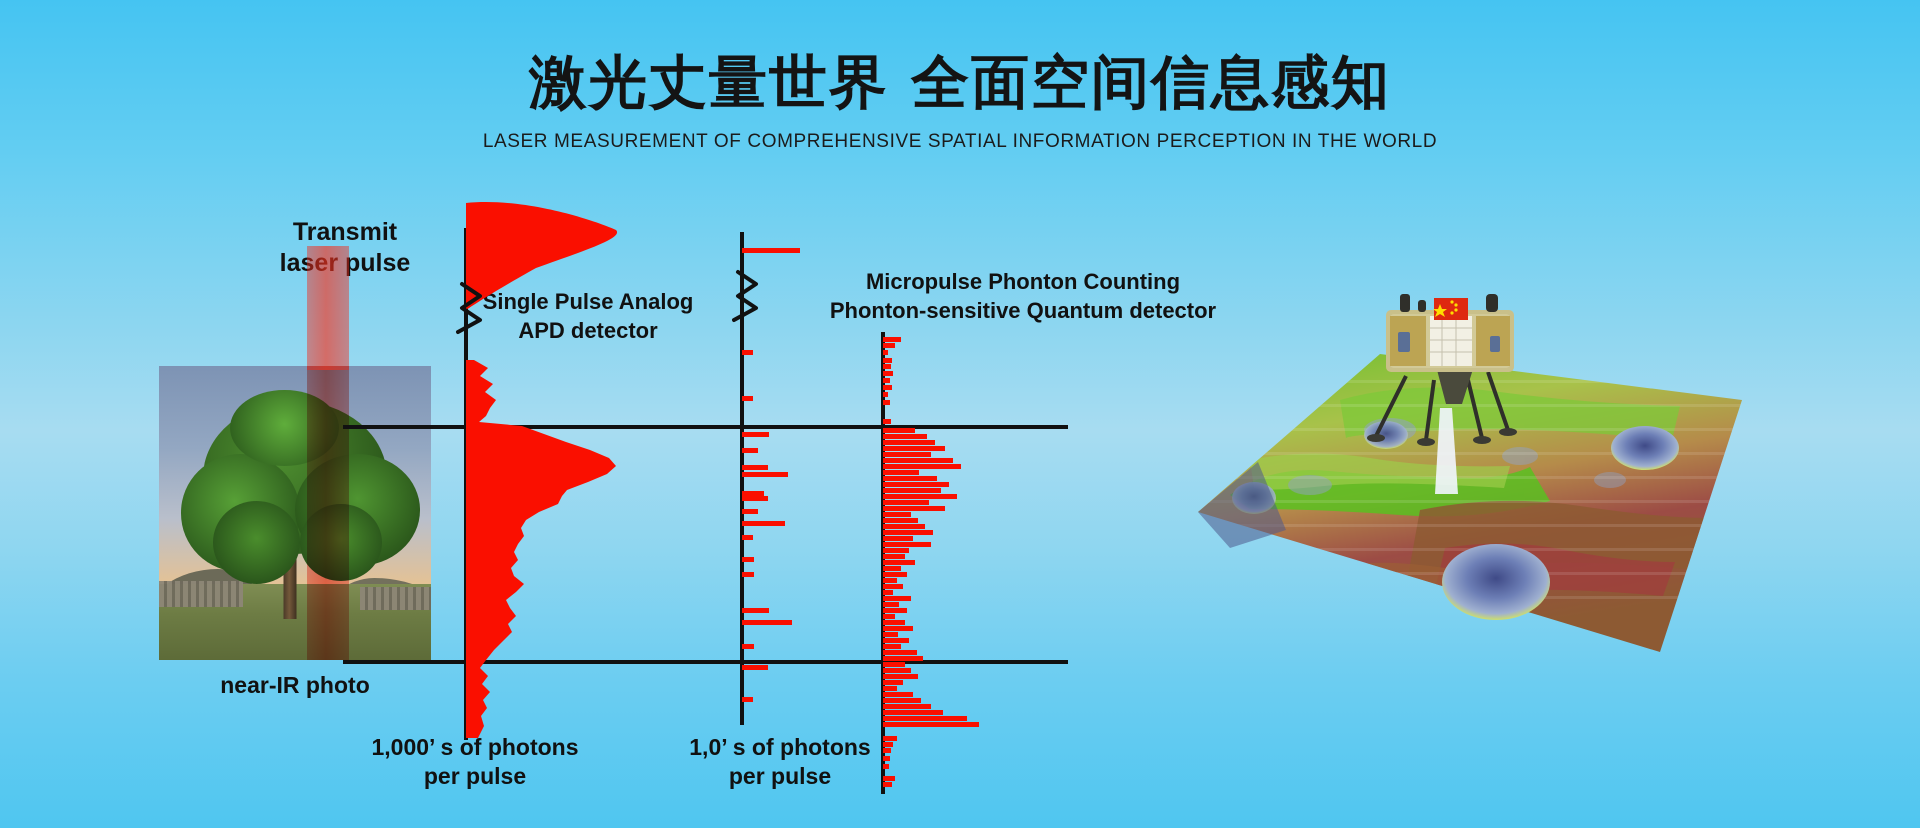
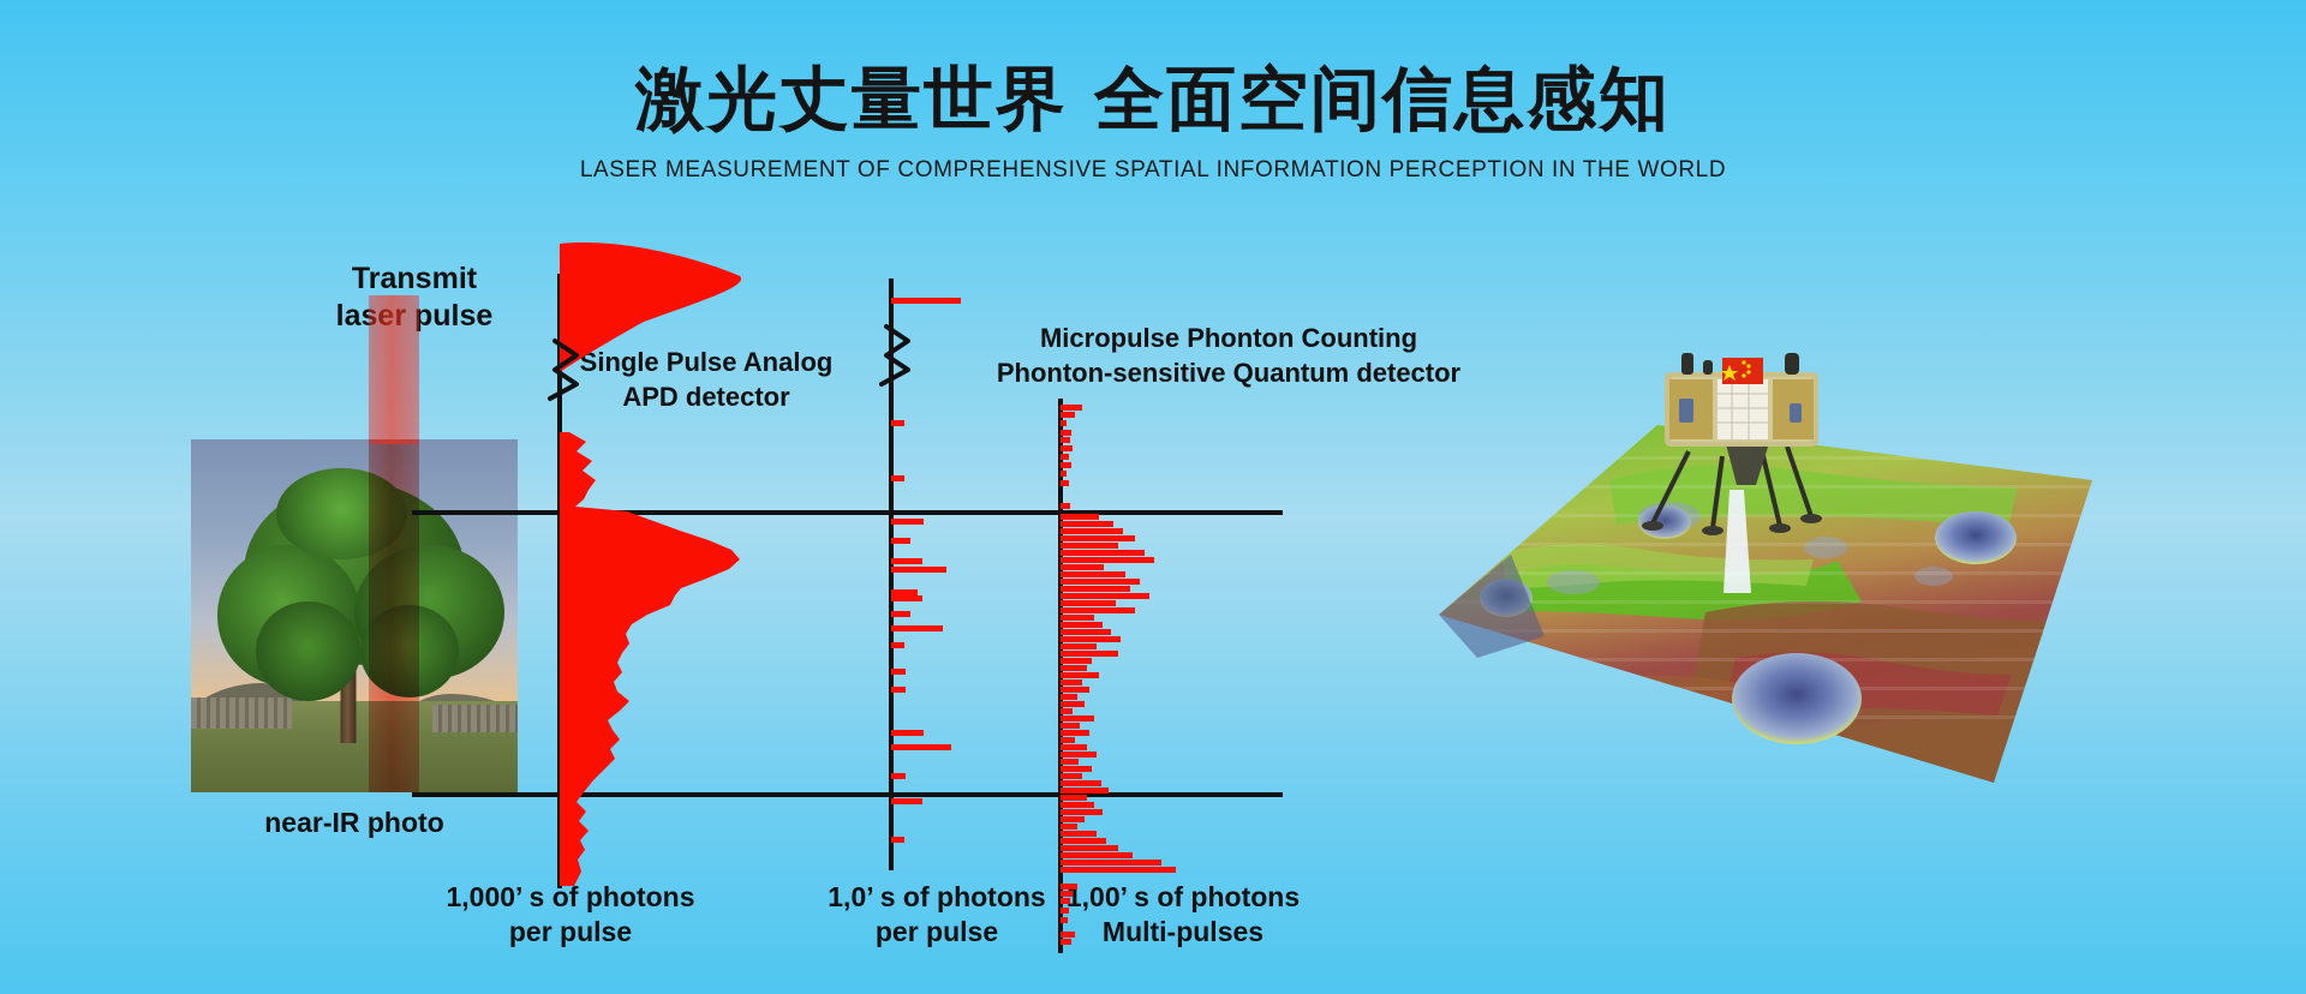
  激光丈量世界 全面空间信息感知
  LASER MEASUREMENT OF COMPREHENSIVE SPATIAL INFORMATION PERCEPTION IN THE WORLD
  Transmit
  la pulse
  near-IR photo
  Single Pulse Analog
  APD detector
  Micropulse Phonton Counting
  Phonton-sensitive Quantum detector
  1,000’ s of photons
  per pulse
  1,0’ s of photons
  per pulse
+ 1,00’ s of photons
+ Multi-pulses
